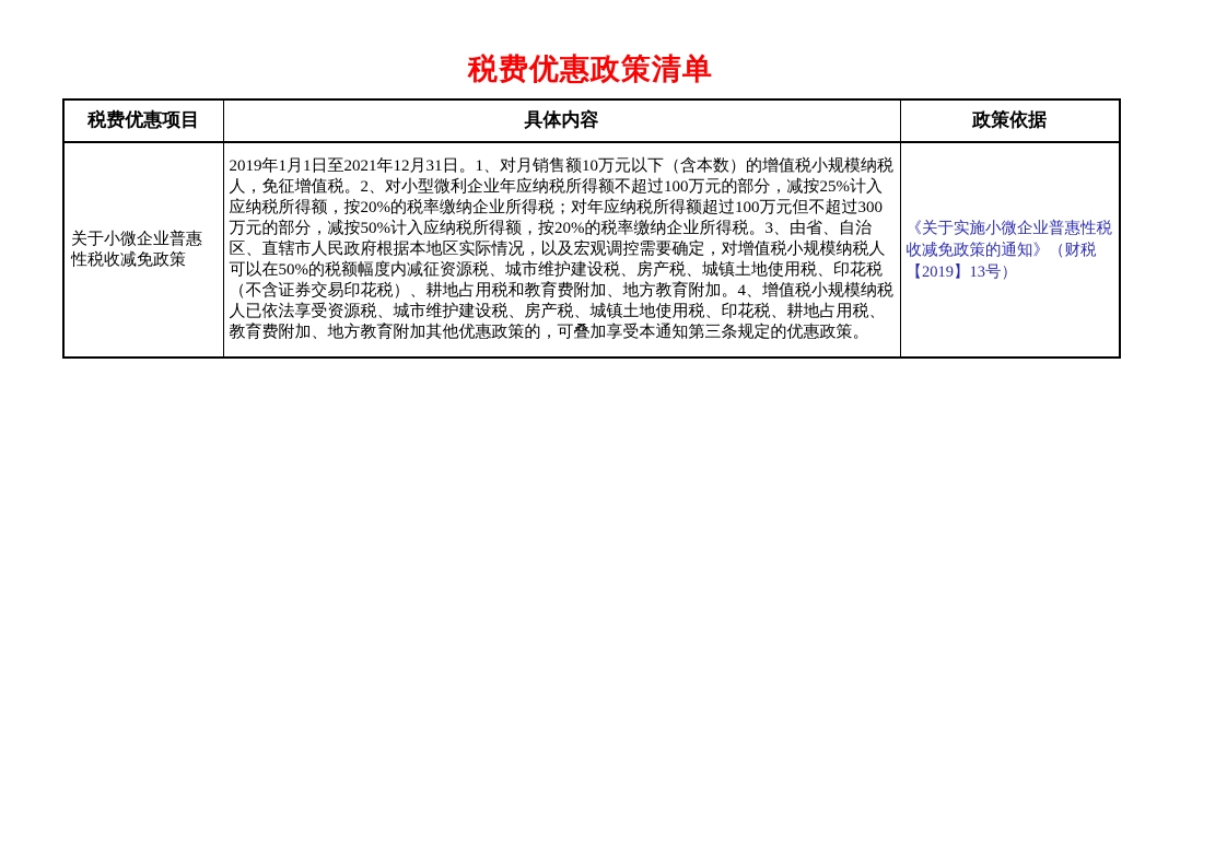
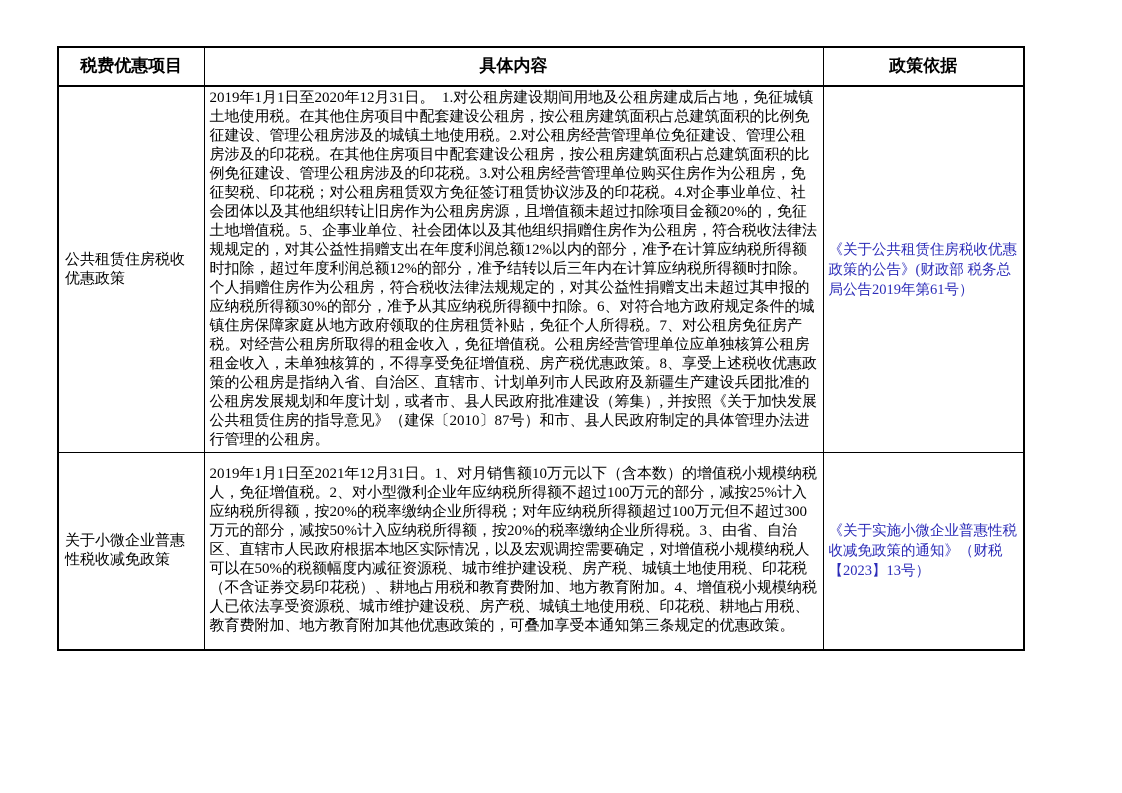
- 税费优惠政策清单
  税费优惠项目	具体内容	政策依据
+ 公共租赁住房税收优惠政策	2019年1月1日至2020年12月31日。 1.对公租房建设期间用地及公租房建成后占地，免征城镇土地使用税。在其他住房项目中配套建设公租房，按公租房建筑面积占总建筑面积的比例免征建设、管理公租房涉及的城镇土地使用税。2.对公租房经营管理单位免征建设、管理公租房涉及的印花税。在其他住房项目中配套建设公租房，按公租房建筑面积占总建筑面积的比例免征建设、管理公租房涉及的印花税。3.对公租房经营管理单位购买住房作为公租房，免征契税、印花税；对公租房租赁双方免征签订租赁协议涉及的印花税。4.对企事业单位、社会团体以及其他组织转让旧房作为公租房房源，且增值额未超过扣除项目金额20%的，免征土地增值税。5、企事业单位、社会团体以及其他组织捐赠住房作为公租房，符合税收法律法规规定的，对其公益性捐赠支出在年度利润总额12%以内的部分，准予在计算应纳税所得额时扣除，超过年度利润总额12%的部分，准予结转以后三年内在计算应纳税所得额时扣除。个人捐赠住房作为公租房，符合税收法律法规规定的，对其公益性捐赠支出未超过其申报的应纳税所得额30%的部分，准予从其应纳税所得额中扣除。6、对符合地方政府规定条件的城镇住房保障家庭从地方政府领取的住房租赁补贴，免征个人所得税。7、对公租房免征房产税。对经营公租房所取得的租金收入，免征增值税。公租房经营管理单位应单独核算公租房租金收入，未单独核算的，不得享受免征增值税、房产税优惠政策。8、享受上述税收优惠政策的公租房是指纳入省、自治区、直辖市、计划单列市人民政府及新疆生产建设兵团批准的公租房发展规划和年度计划，或者市、县人民政府批准建设（筹集）, 并按照《关于加快发展公共租赁住房的指导意见》（建保〔2010〕87号）和市、县人民政府制定的具体管理办法进行管理的公租房。	《关于公共租赁住房税收优惠政策的公告》(财政部 税务总局公告2019年第61号）
- 关于小微企业普惠性税收减免政策	2019年1月1日至2021年12月31日。1、对月销售额10万元以下（含本数）的增值税小规模纳税人，免征增值税。2、对小型微利企业年应纳税所得额不超过100万元的部分，减按25%计入应纳税所得额，按20%的税率缴纳企业所得税；对年应纳税所得额超过100万元但不超过300万元的部分，减按50%计入应纳税所得额，按20%的税率缴纳企业所得税。3、由省、自治区、直辖市人民政府根据本地区实际情况，以及宏观调控需要确定，对增值税小规模纳税人可以在50%的税额幅度内减征资源税、城市维护建设税、房产税、城镇土地使用税、印花税（不含证券交易印花税）、耕地占用税和教育费附加、地方教育附加。4、增值税小规模纳税人已依法享受资源税、城市维护建设税、房产税、城镇土地使用税、印花税、耕地占用税、教育费附加、地方教育附加其他优惠政策的，可叠加享受本通知第三条规定的优惠政策。	《关于实施小微企业普惠性税收减免政策的通知》（财税【2019】13号）
+ 关于小微企业普惠性税收减免政策	2019年1月1日至2021年12月31日。1、对月销售额10万元以下（含本数）的增值税小规模纳税人，免征增值税。2、对小型微利企业年应纳税所得额不超过100万元的部分，减按25%计入应纳税所得额，按20%的税率缴纳企业所得税；对年应纳税所得额超过100万元但不超过300万元的部分，减按50%计入应纳税所得额，按20%的税率缴纳企业所得税。3、由省、自治区、直辖市人民政府根据本地区实际情况，以及宏观调控需要确定，对增值税小规模纳税人可以在50%的税额幅度内减征资源税、城市维护建设税、房产税、城镇土地使用税、印花税（不含证券交易印花税）、耕地占用税和教育费附加、地方教育附加。4、增值税小规模纳税人已依法享受资源税、城市维护建设税、房产税、城镇土地使用税、印花税、耕地占用税、教育费附加、地方教育附加其他优惠政策的，可叠加享受本通知第三条规定的优惠政策。	《关于实施小微企业普惠性税收减免政策的通知》（财税【2023】13号）
